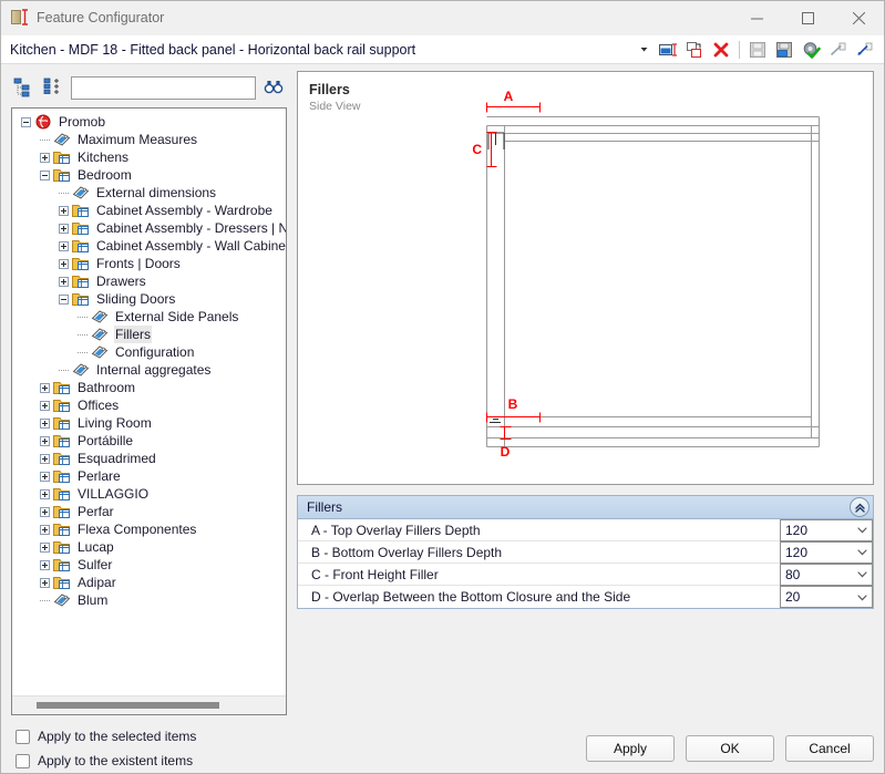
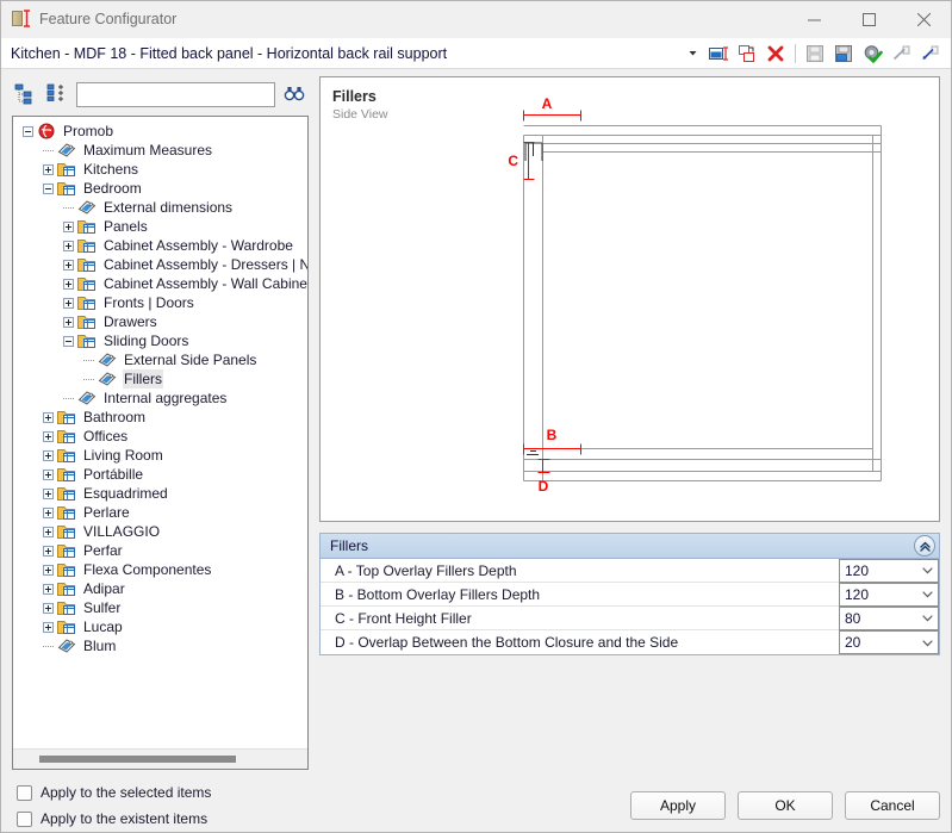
  Feature Configurator
  Kitchen - MDF 18 - Fitted back panel - Horizontal back rail support
  Promob
  Maximum Measures
  Kitchens
  Bedroom
  External dimensions
+ Panels
  Cabinet Assembly - Wardrobe
  Cabinet Assembly - Dressers | N
  Cabinet Assembly - Wall Cabine
  Fronts | Doors
  Drawers
  Sliding Doors
  External Side Panels
  Fillers
- Configuration
  Internal aggregates
  Bathroom
  Offices
  Living Room
  Portábille
  Esquadrimed
  Perlare
  VILLAGGIO
  Perfar
  Flexa Componentes
- Lucap
+ Adipar
  Sulfer
- Adipar
+ Lucap
  Blum
  Apply to the selected items
  Apply to the existent items
  Fillers
  Side View
  A
  C
  B
  D
  Fillers
  A - Top Overlay Fillers Depth
  120
  B - Bottom Overlay Fillers Depth
  120
  C - Front Height Filler
  80
  D - Overlap Between the Bottom Closure and the Side
  20
  Apply
  OK
  Cancel
